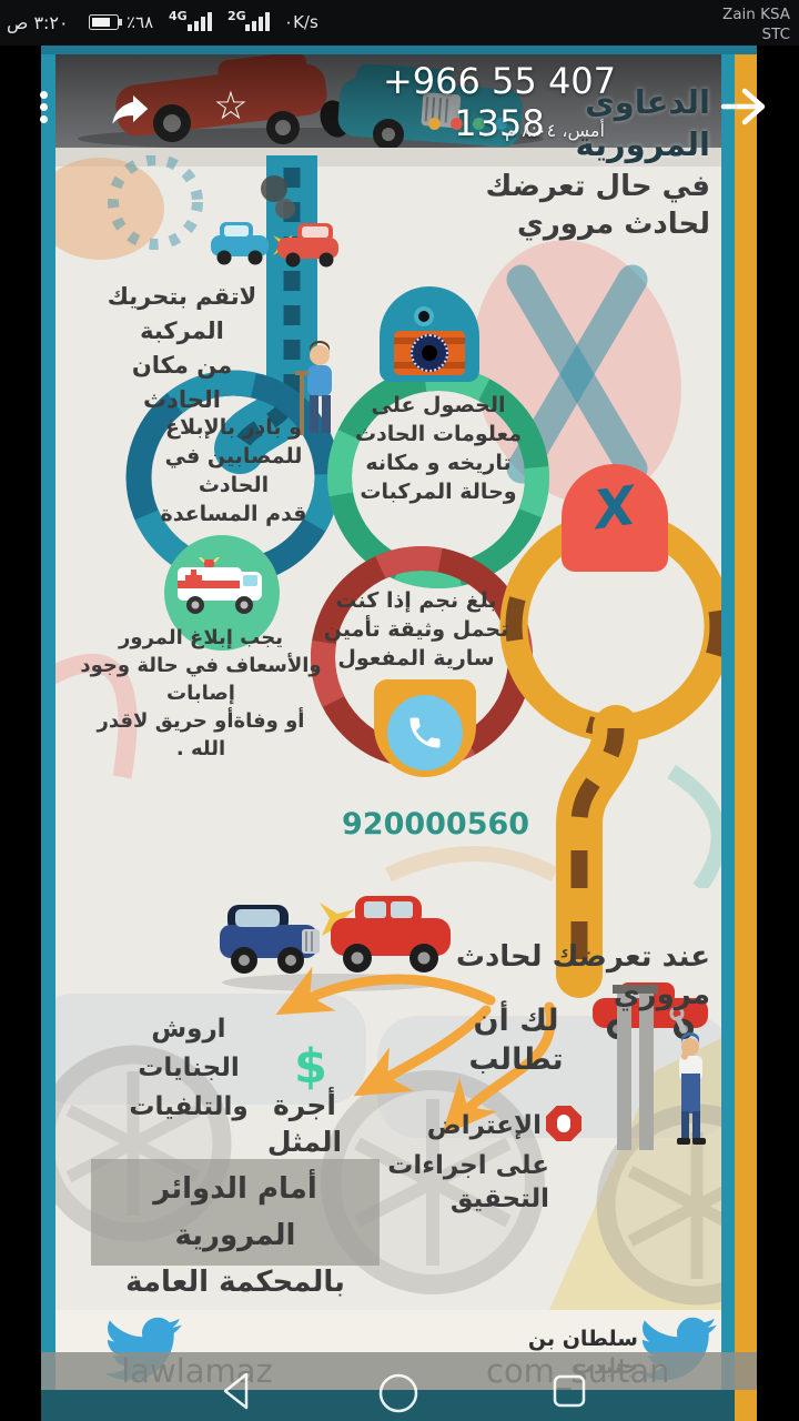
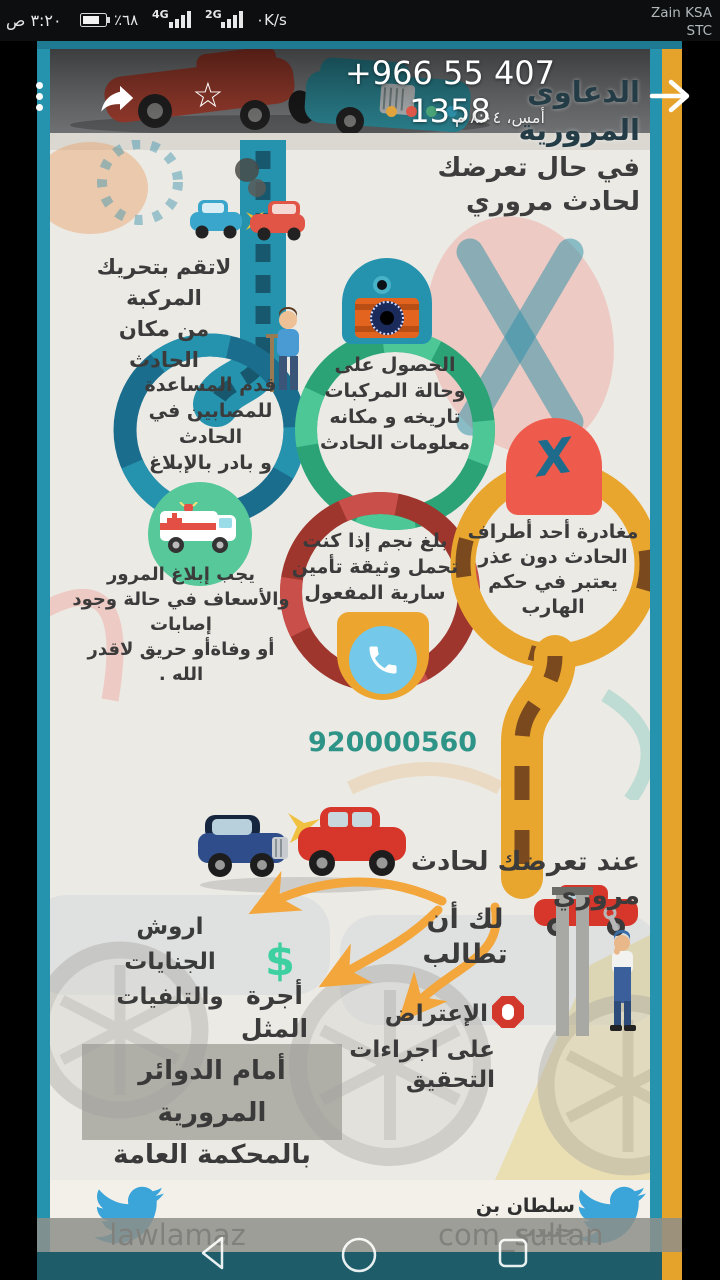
  الدعاوى المرورية
  في حال تعرضك لحادث مروري
  لاتقم بتحريك المركبة
  من مكان الحادث
- و بادر بالإبلاغ
+ قدم المساعدة
  للمصابين في الحادث
- قدم المساعدة
+ و بادر بالإبلاغ
  الحصول على
- معلومات الحادث
+ وحالة المركبات
  تاريخه و مكانه
- وحالة المركبات
+ معلومات الحادث
  بلغ نجم إذا كنت
  تحمل وثيقة تأمين
  سارية المفعول
+ مغادرة أحد أطراف
+ الحادث دون عذر
+ يعتبر في حكم الهارب
  يجب إبلاغ المرور
  والأسعاف في حالة وجود إصابات
  أو وفاةأو حريق لاقدر الله .
  920000560
  عند تعرضك لحادث مروري
  لك أن تطالب
  اروش الجنايات
  والتلفيات
  $
  أجرة المثل
  الإعتراض
  على اجراءات التحقيق
  أمام الدوائر المرورية
  بالمحكمة العامة
  سلطان بن جنيدب
  com_sultan
  lawlamaz
  ٣:٢٠ ص
  ٪٦٨
  4G
  2G
  ٠K/s
  Zain KSA
  STC
  +966 55 407 1358
  أمس، ٨:٠٤ م
  ☆
